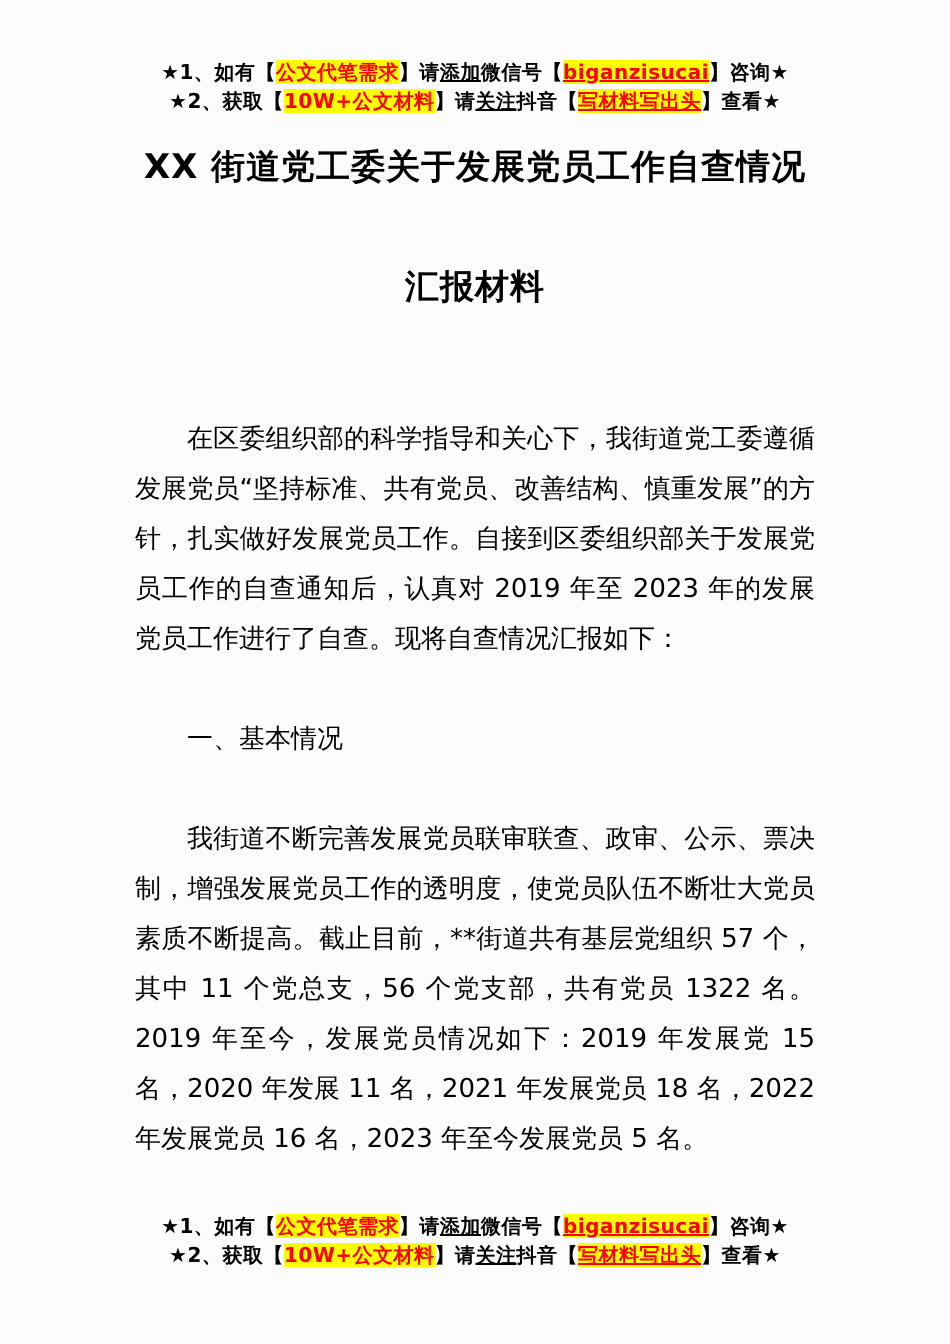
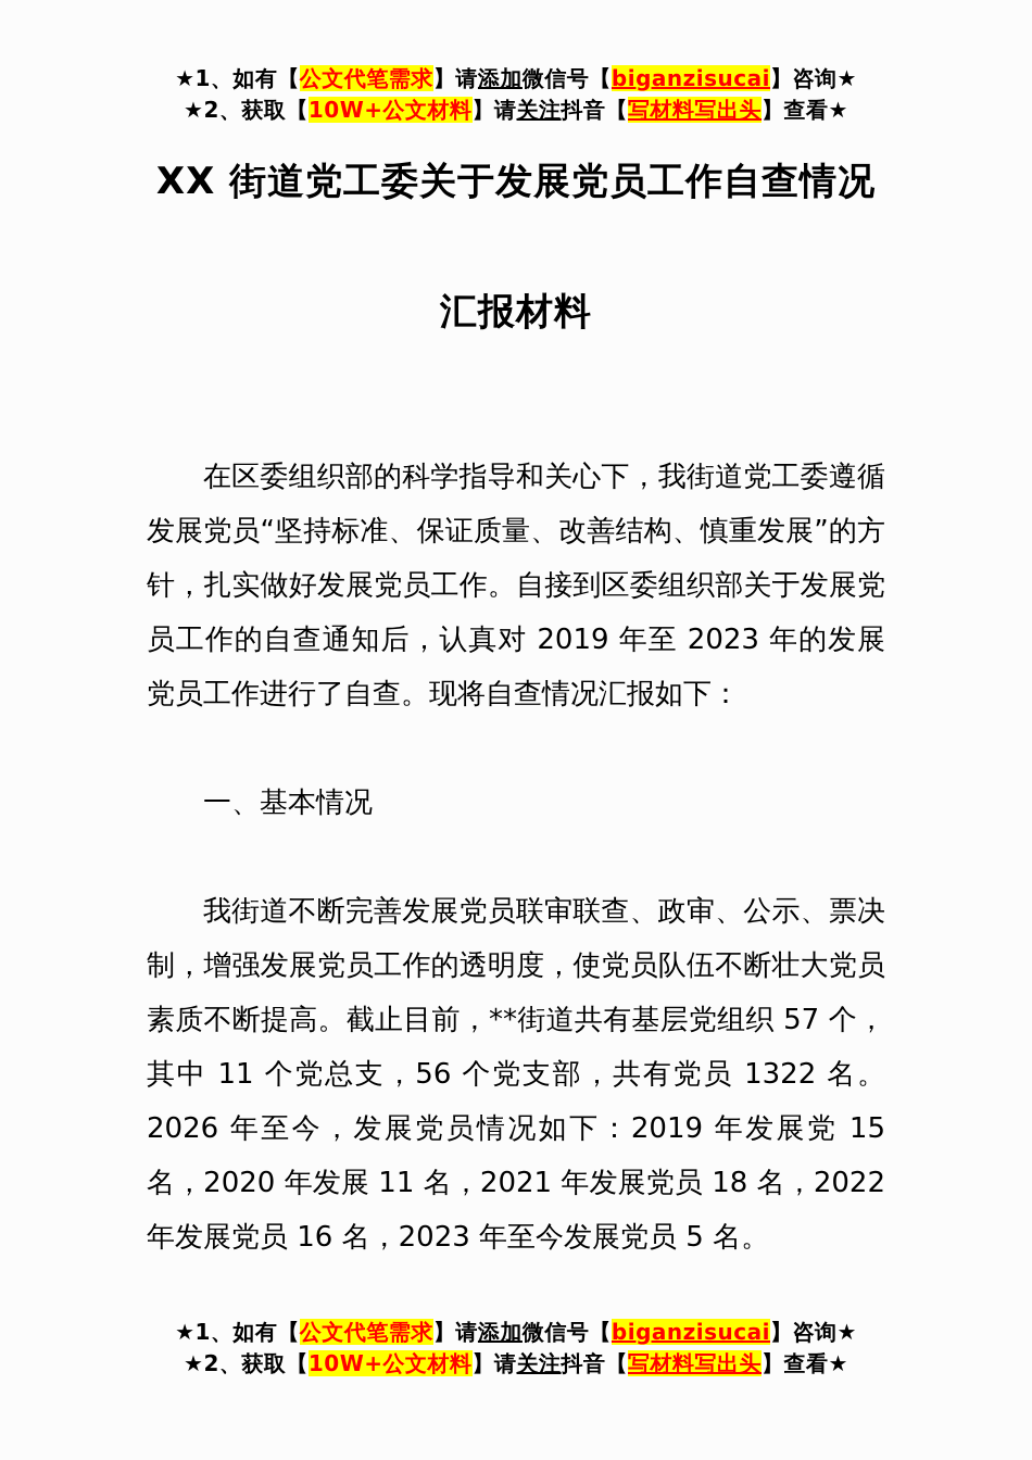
  ★1、如有【公文代笔需求】请添加微信号【biganzisucai】咨询★
  ★2、获取【10W+公文材料】请关注抖音【写材料写出头】查看★
  XX 街道党工委关于发展党员工作自查情况
  汇报材料
- 在区委组织部的科学指导和关心下，我街道党工委遵循发展党员“坚持标准、共有党员、改善结构、慎重发展”的方针，扎实做好发展党员工作。自接到区委组织部关于发展党员工作的自查通知后，认真对 2019 年至 2023 年的发展党员工作进行了自查。现将自查情况汇报如下：
+ 在区委组织部的科学指导和关心下，我街道党工委遵循发展党员“坚持标准、保证质量、改善结构、慎重发展”的方针，扎实做好发展党员工作。自接到区委组织部关于发展党员工作的自查通知后，认真对 2019 年至 2023 年的发展党员工作进行了自查。现将自查情况汇报如下：
  一、基本情况
- 我街道不断完善发展党员联审联查、政审、公示、票决制，增强发展党员工作的透明度，使党员队伍不断壮大党员素质不断提高。截止目前，**街道共有基层党组织 57 个，其中 11 个党总支，56 个党支部，共有党员 1322 名。2019 年至今，发展党员情况如下：2019 年发展党 15 名，2020 年发展 11 名，2021 年发展党员 18 名，2022 年发展党员 16 名，2023 年至今发展党员 5 名。
+ 我街道不断完善发展党员联审联查、政审、公示、票决制，增强发展党员工作的透明度，使党员队伍不断壮大党员素质不断提高。截止目前，**街道共有基层党组织 57 个，其中 11 个党总支，56 个党支部，共有党员 1322 名。2026 年至今，发展党员情况如下：2019 年发展党 15 名，2020 年发展 11 名，2021 年发展党员 18 名，2022 年发展党员 16 名，2023 年至今发展党员 5 名。
  ★1、如有【公文代笔需求】请添加微信号【biganzisucai】咨询★
  ★2、获取【10W+公文材料】请关注抖音【写材料写出头】查看★
